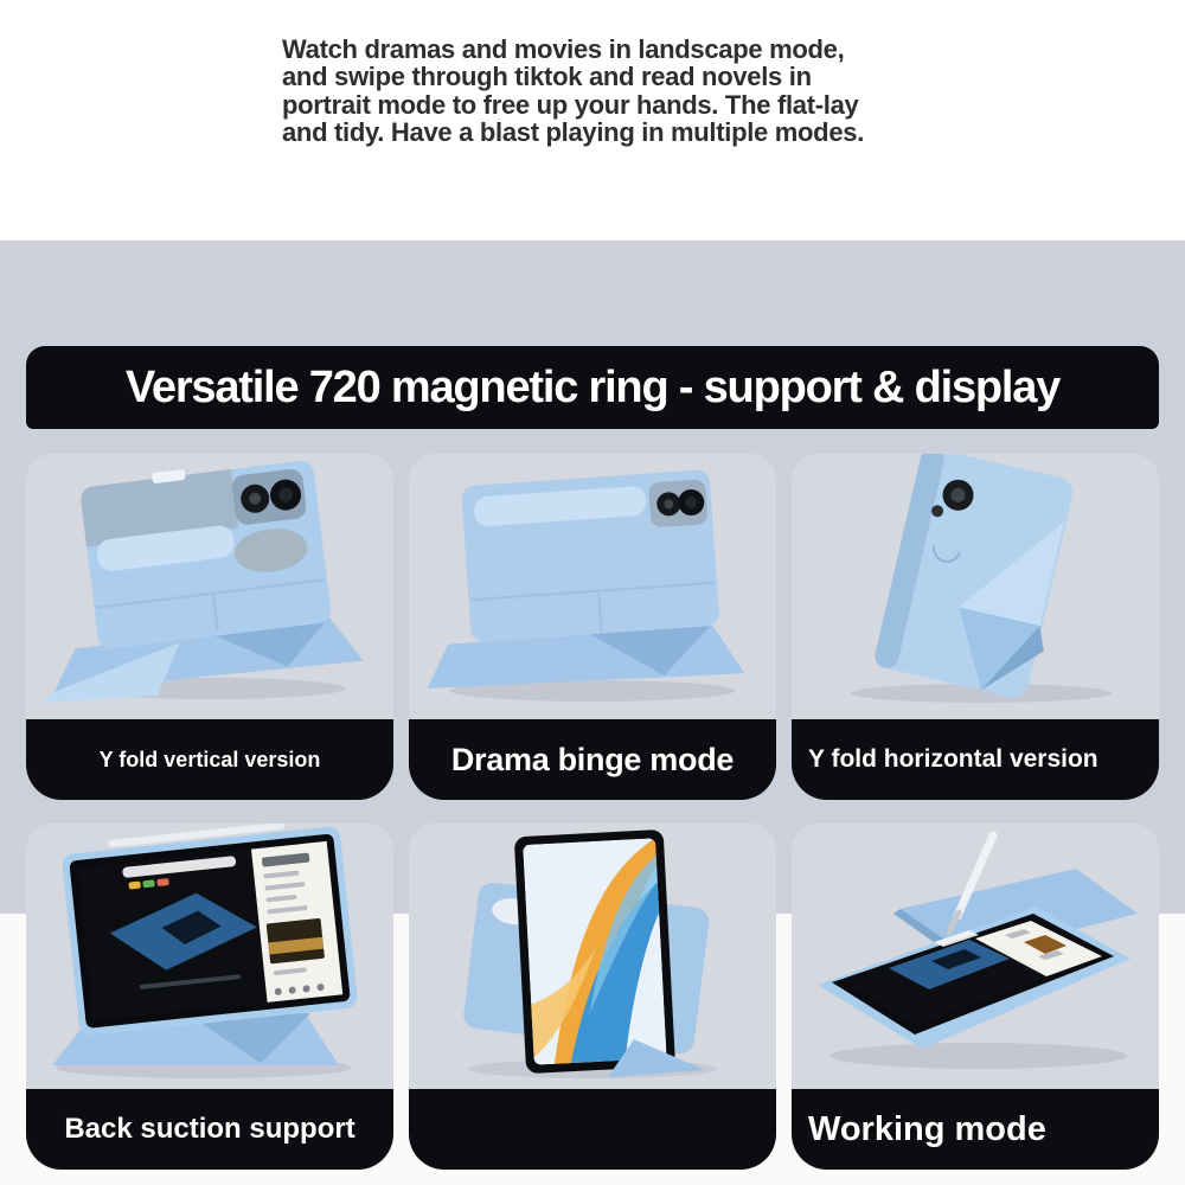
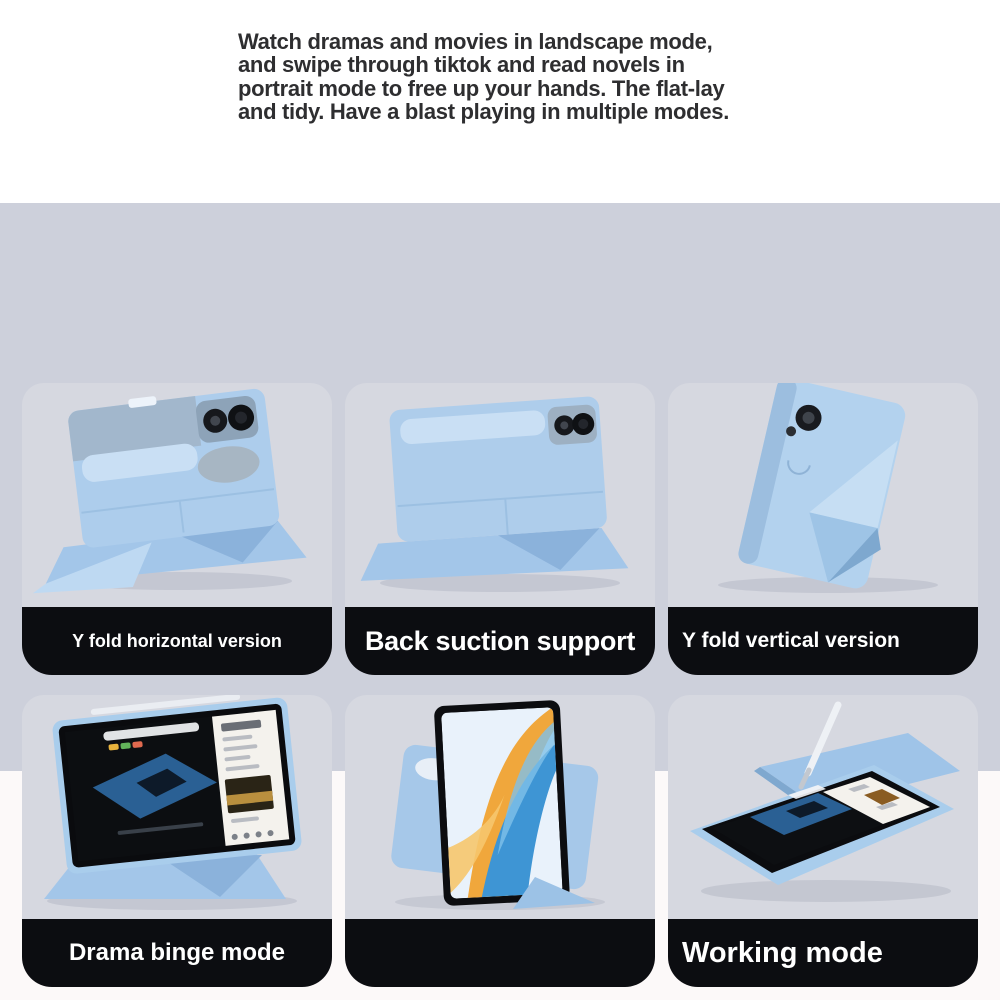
  Watch dramas and movies in landscape mode,
  and swipe through tiktok and read novels in
  portrait mode to free up your hands. The flat-lay
  and tidy. Have a blast playing in multiple modes.
- Versatile 720 magnetic ring - support & display
- Y fold vertical version
+ Y fold horizontal version
- Drama binge mode
+ Back suction support
- Y fold horizontal version
+ Y fold vertical version
- Back suction support
+ Drama binge mode
  Working mode
